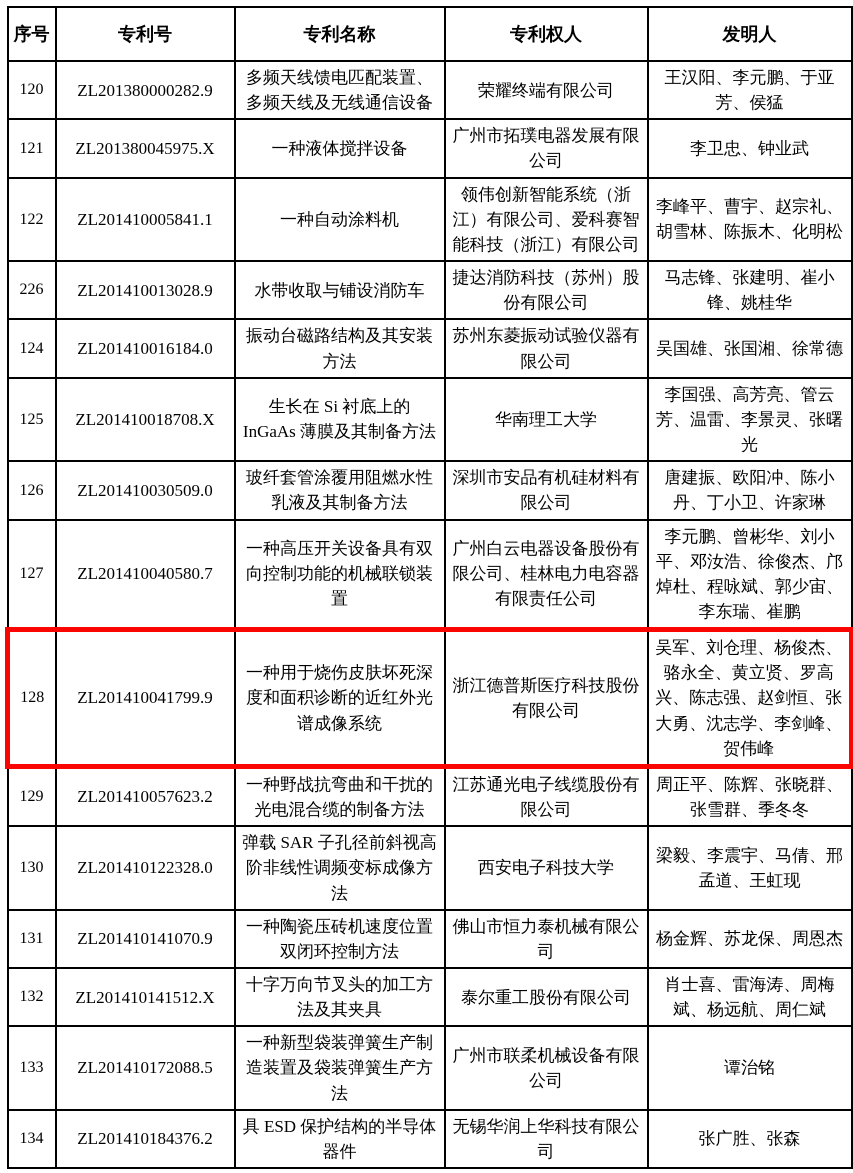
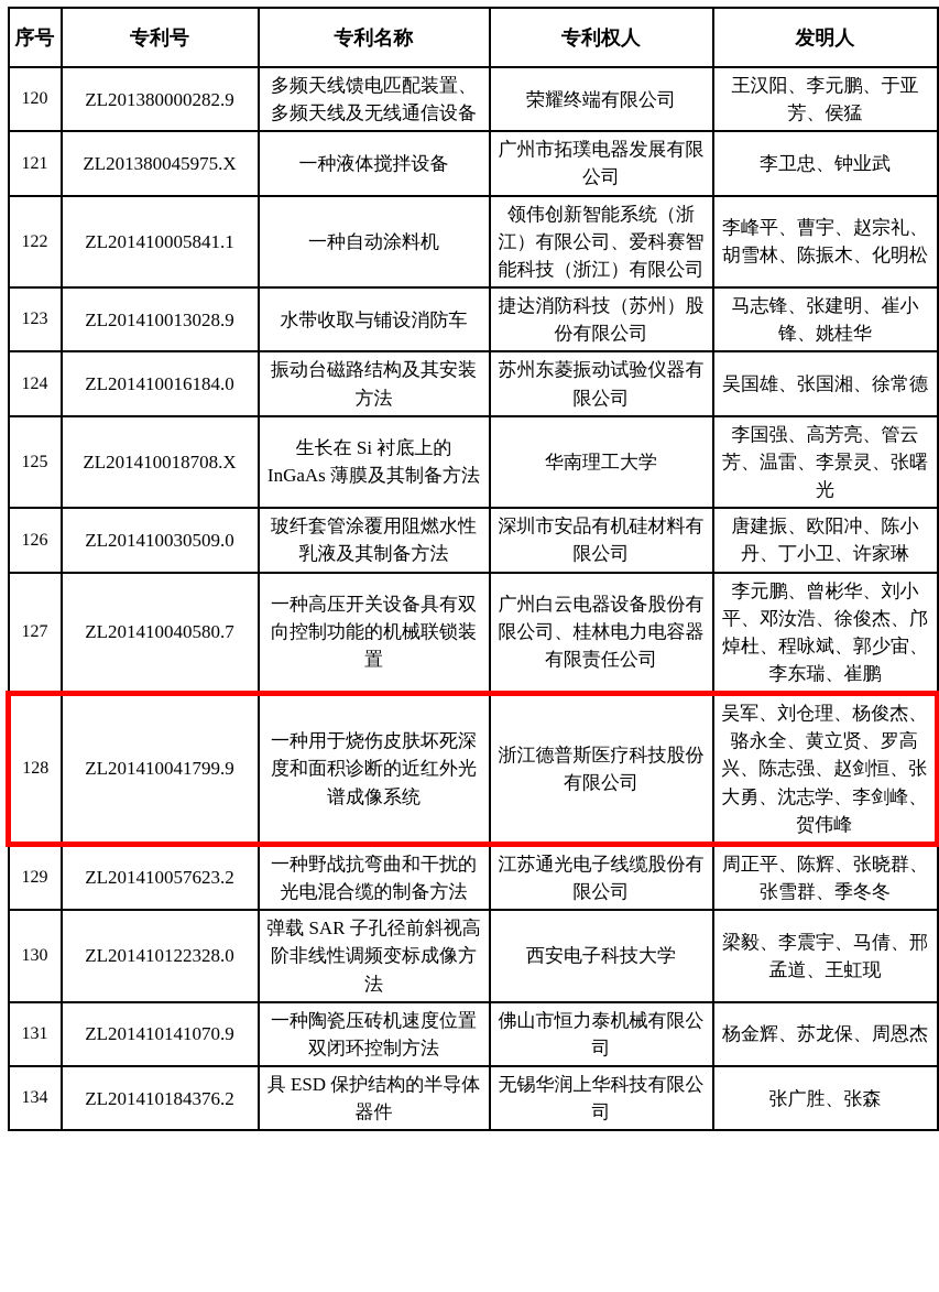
  序号	专利号	专利名称	专利权人	发明人
  120	ZL201380000282.9	多频天线馈电匹配装置、多频天线及无线通信设备	荣耀终端有限公司	王汉阳、李元鹏、于亚芳、侯猛
  121	ZL201380045975.X	一种液体搅拌设备	广州市拓璞电器发展有限公司	李卫忠、钟业武
  122	ZL201410005841.1	一种自动涂料机	领伟创新智能系统（浙江）有限公司、爱科赛智能科技（浙江）有限公司	李峰平、曹宇、赵宗礼、胡雪林、陈振木、化明松
- 226	ZL201410013028.9	水带收取与铺设消防车	捷达消防科技（苏州）股份有限公司	马志锋、张建明、崔小锋、姚桂华
+ 123	ZL201410013028.9	水带收取与铺设消防车	捷达消防科技（苏州）股份有限公司	马志锋、张建明、崔小锋、姚桂华
  124	ZL201410016184.0	振动台磁路结构及其安装方法	苏州东菱振动试验仪器有限公司	吴国雄、张国湘、徐常德
  125	ZL201410018708.X	生长在 Si 衬底上的 InGaAs 薄膜及其制备方法	华南理工大学	李国强、高芳亮、管云芳、温雷、李景灵、张曙光
  126	ZL201410030509.0	玻纤套管涂覆用阻燃水性乳液及其制备方法	深圳市安品有机硅材料有限公司	唐建振、欧阳冲、陈小丹、丁小卫、许家琳
  127	ZL201410040580.7	一种高压开关设备具有双向控制功能的机械联锁装置	广州白云电器设备股份有限公司、桂林电力电容器有限责任公司	李元鹏、曾彬华、刘小平、邓汝浩、徐俊杰、邝焯杜、程咏斌、郭少宙、李东瑞、崔鹏
  128	ZL201410041799.9	一种用于烧伤皮肤坏死深度和面积诊断的近红外光谱成像系统	浙江德普斯医疗科技股份有限公司	吴军、刘仓理、杨俊杰、骆永全、黄立贤、罗高兴、陈志强、赵剑恒、张大勇、沈志学、李剑峰、贺伟峰
  129	ZL201410057623.2	一种野战抗弯曲和干扰的光电混合缆的制备方法	江苏通光电子线缆股份有限公司	周正平、陈辉、张晓群、张雪群、季冬冬
  130	ZL201410122328.0	弹载 SAR 子孔径前斜视高阶非线性调频变标成像方法	西安电子科技大学	梁毅、李震宇、马倩、邢孟道、王虹现
  131	ZL201410141070.9	一种陶瓷压砖机速度位置双闭环控制方法	佛山市恒力泰机械有限公司	杨金辉、苏龙保、周恩杰
- 132	ZL201410141512.X	十字万向节叉头的加工方法及其夹具	泰尔重工股份有限公司	肖士喜、雷海涛、周梅斌、杨远航、周仁斌
- 133	ZL201410172088.5	一种新型袋装弹簧生产制造装置及袋装弹簧生产方法	广州市联柔机械设备有限公司	谭治铭
  134	ZL201410184376.2	具 ESD 保护结构的半导体器件	无锡华润上华科技有限公司	张广胜、张森
